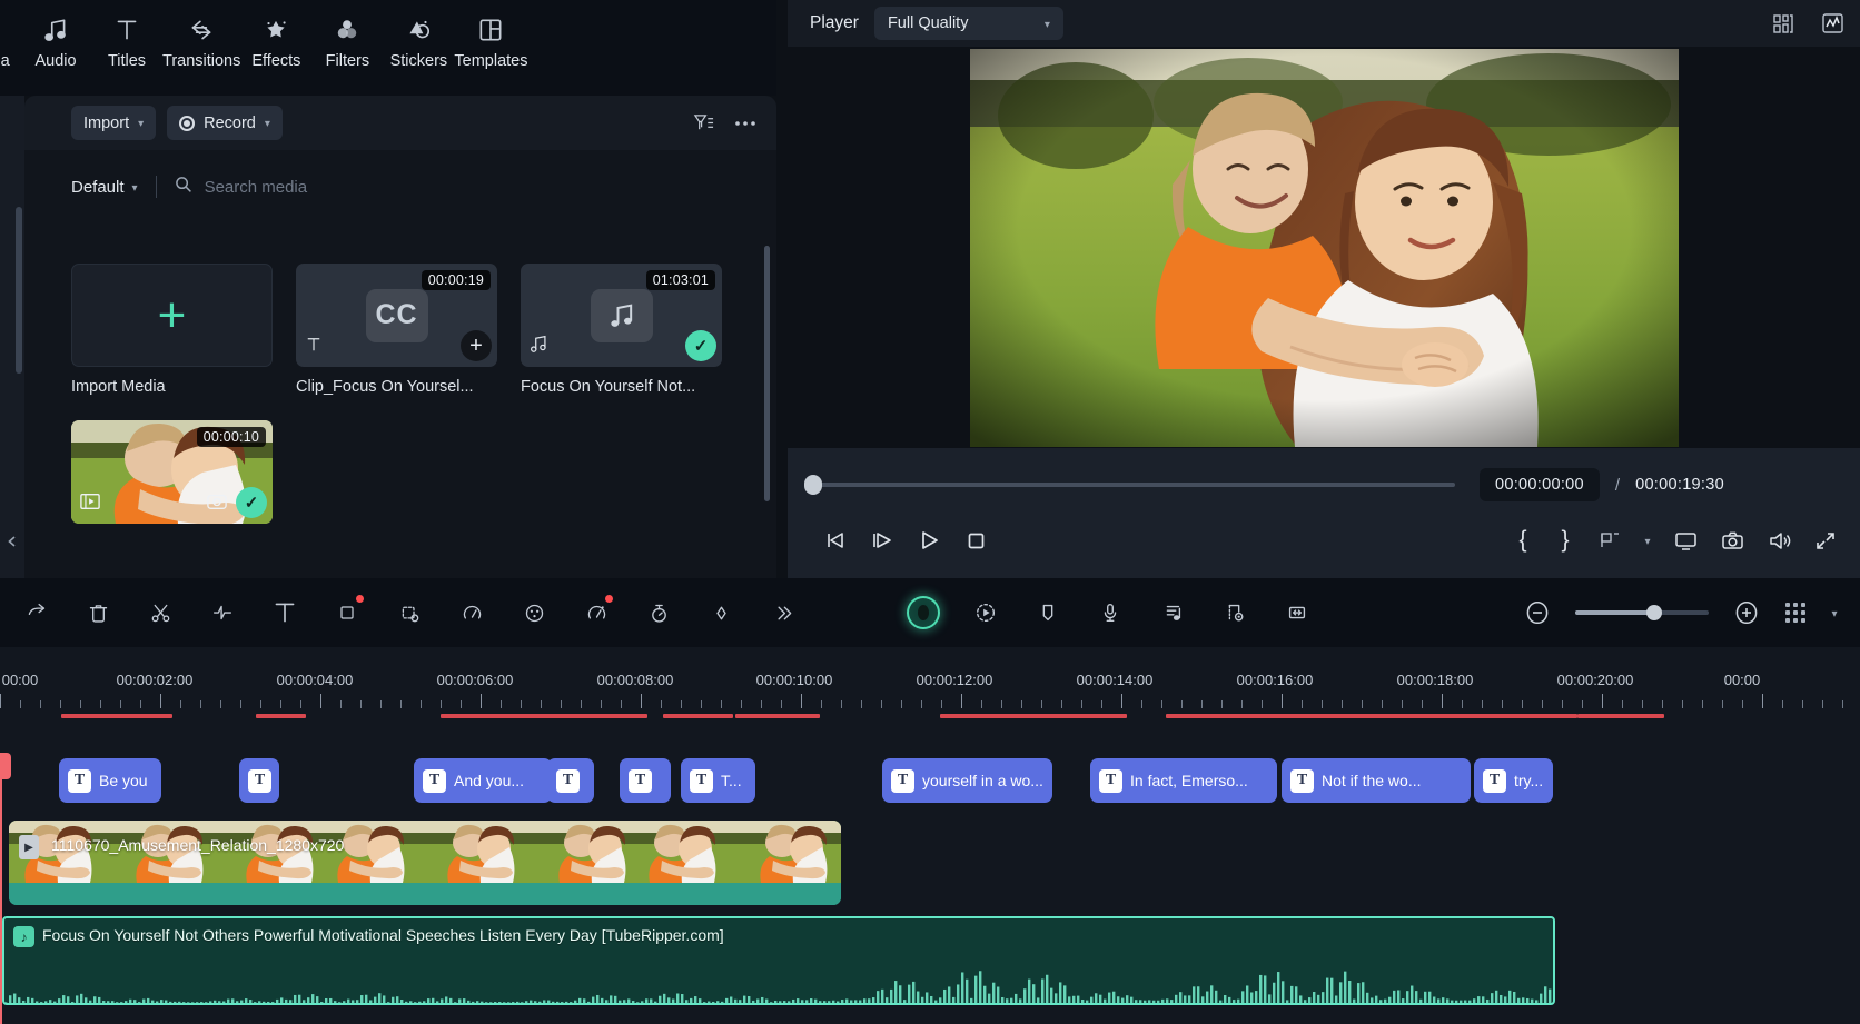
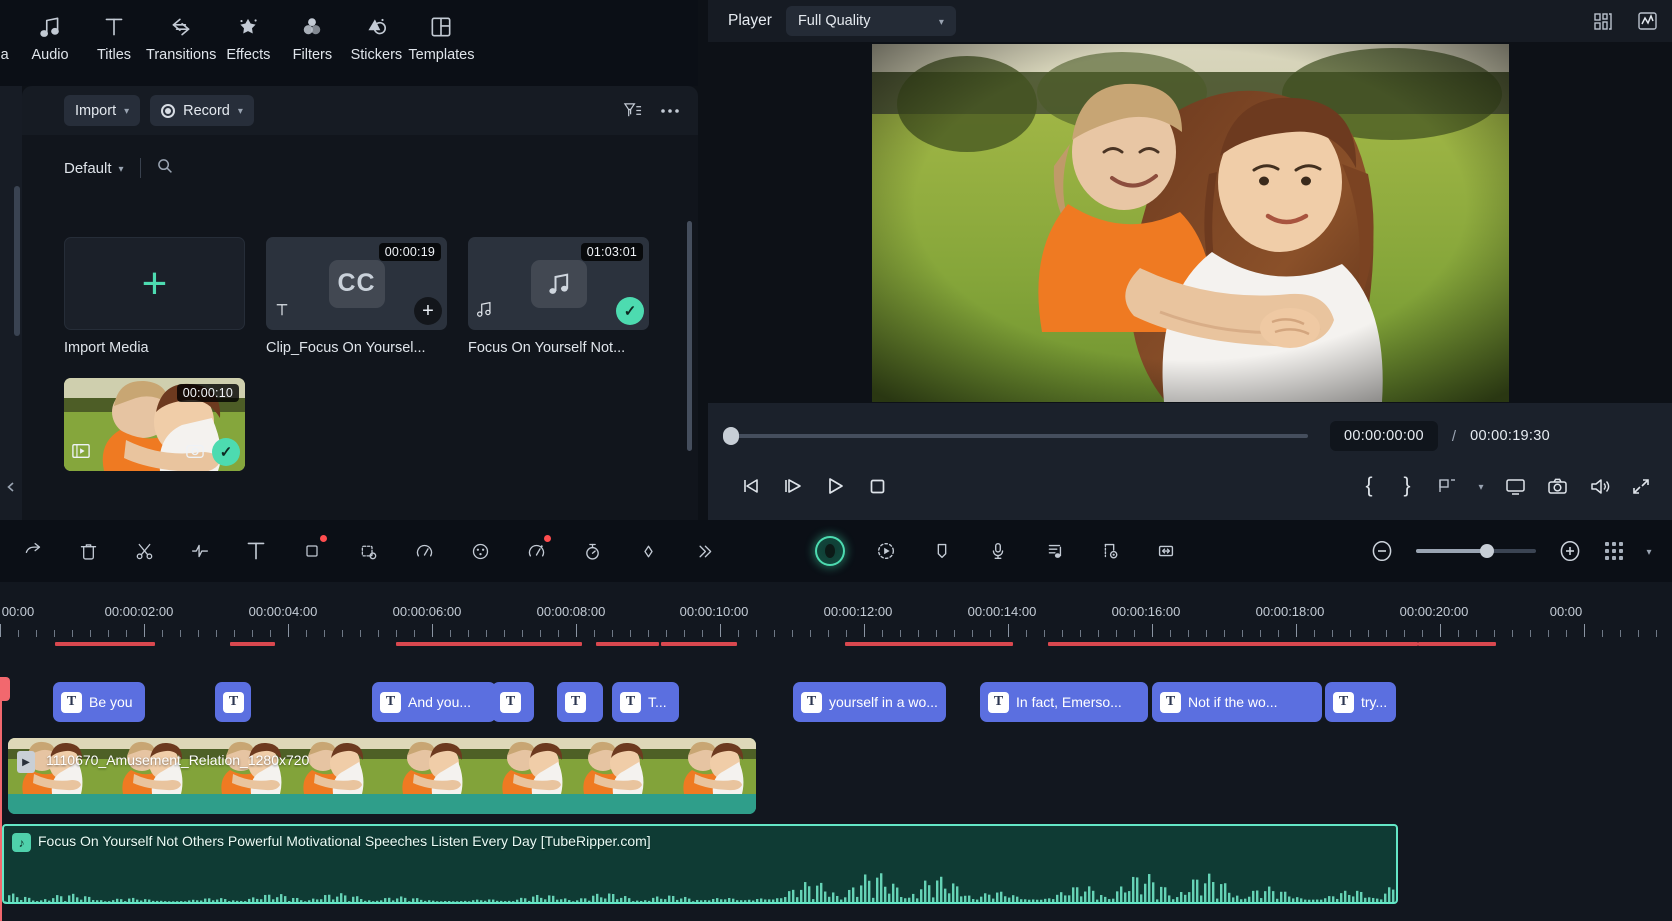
  Audio
  Titles
  Transitions
  Effects
  Filters
  Stickers
  Templates
  Import
  ▾
  Record
  ▾
  Default
  ▾
- Search media
  +
  Import Media
  CC
  00:00:19
  +
  Clip_Focus On Yoursel...
  01:03:01
  ✓
  Focus On Yourself Not...
  00:00:10
  ✓
  Player
  Full Quality
  ▾
  00:00:00:00
  /
  00:00:19:30
  {
  }
  ▾
  ▾
  00:00
  00:00:02:00
  00:00:04:00
  00:00:06:00
  00:00:08:00
  00:00:10:00
  00:00:12:00
  00:00:14:00
  00:00:16:00
  00:00:18:00
  00:00:20:00
  00:00
  T
  Be you
  T
  T
  And you...
  T
  T
  T
  T...
  T
  yourself in a wo...
  T
  In fact, Emerso...
  T
  Not if the wo...
  T
  try...
  ▶
  1110670_Amusement_Relation_1280x720
  ♪
  Focus On Yourself Not Others Powerful Motivational Speeches Listen Every Day [TubeRipper.com]
